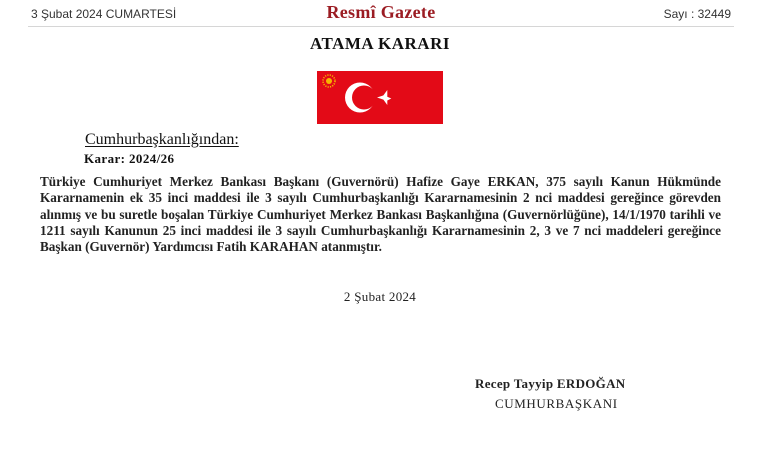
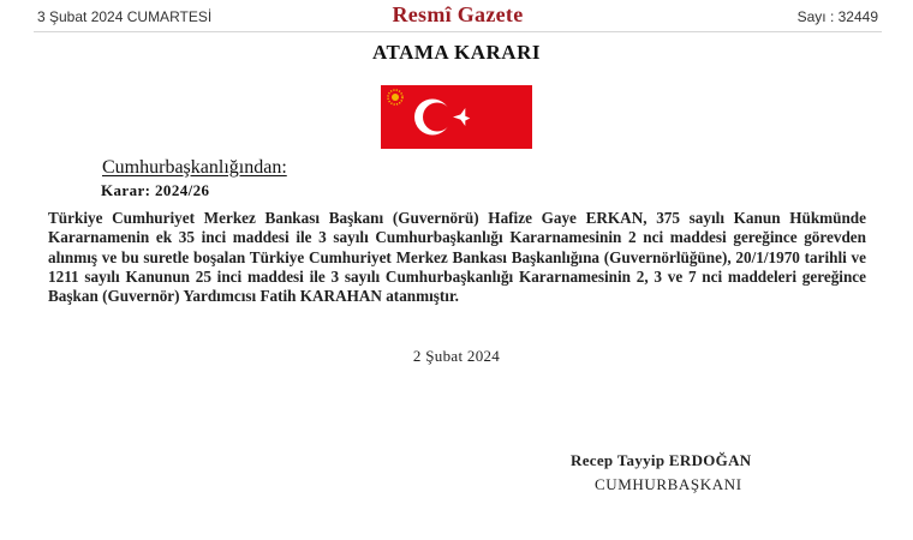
  3 Şubat 2024 CUMARTESİ
  Resmî Gazete
  Sayı : 32449
  ATAMA KARARI
  Cumhurbaşkanlığından:
  Karar: 2024/26
- Türkiye Cumhuriyet Merkez Bankası Başkanı (Guvernörü) Hafize Gaye ERKAN, 375 sayılı Kanun Hükmünde Kararnamenin ek 35 inci maddesi ile 3 sayılı Cumhurbaşkanlığı Kararnamesinin 2 nci maddesi gereğince görevden alınmış ve bu suretle boşalan Türkiye Cumhuriyet Merkez Bankası Başkanlığına (Guvernörlüğüne), 14/1/1970 tarihli ve 1211 sayılı Kanunun 25 inci maddesi ile 3 sayılı Cumhurbaşkanlığı Kararnamesinin 2, 3 ve 7 nci maddeleri gereğince Başkan (Guvernör) Yardımcısı Fatih KARAHAN atanmıştır.
+ Türkiye Cumhuriyet Merkez Bankası Başkanı (Guvernörü) Hafize Gaye ERKAN, 375 sayılı Kanun Hükmünde Kararnamenin ek 35 inci maddesi ile 3 sayılı Cumhurbaşkanlığı Kararnamesinin 2 nci maddesi gereğince görevden alınmış ve bu suretle boşalan Türkiye Cumhuriyet Merkez Bankası Başkanlığına (Guvernörlüğüne), 20/1/1970 tarihli ve 1211 sayılı Kanunun 25 inci maddesi ile 3 sayılı Cumhurbaşkanlığı Kararnamesinin 2, 3 ve 7 nci maddeleri gereğince Başkan (Guvernör) Yardımcısı Fatih KARAHAN atanmıştır.
  2 Şubat 2024
  Recep Tayyip ERDOĞAN
  CUMHURBAŞKANI
